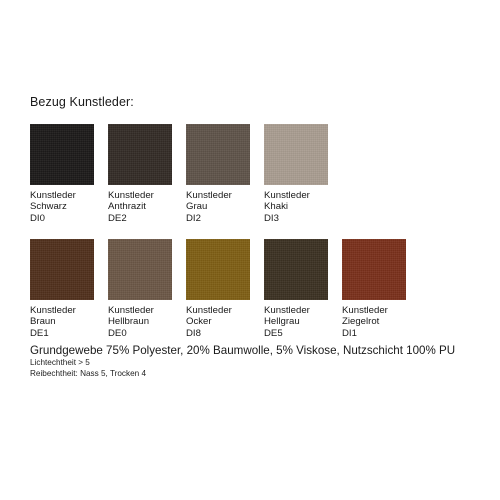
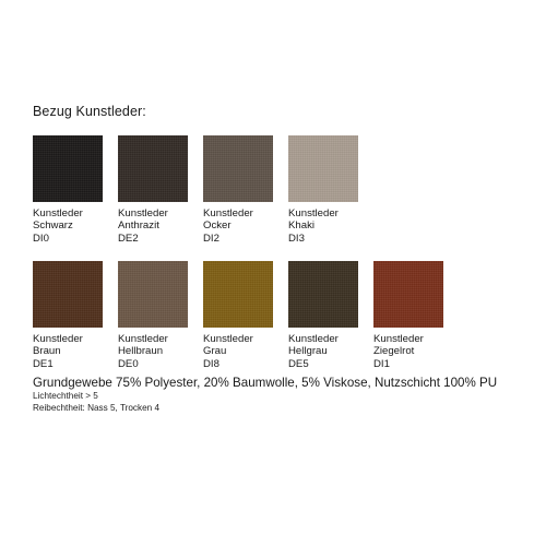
  Bezug Kunstleder:
  Kunstleder
  Schwarz
  DI0
  Kunstleder
  Anthrazit
  DE2
  Kunstleder
- Grau
+ Ocker
  DI2
  Kunstleder
  Khaki
  DI3
  Kunstleder
  Braun
  DE1
  Kunstleder
  Hellbraun
  DE0
  Kunstleder
- Ocker
+ Grau
  DI8
  Kunstleder
  Hellgrau
  DE5
  Kunstleder
  Ziegelrot
  DI1
  Grundgewebe 75% Polyester, 20% Baumwolle, 5% Viskose, Nutzschicht 100% PU
  Lichtechtheit > 5
  Reibechtheit: Nass 5, Trocken 4
